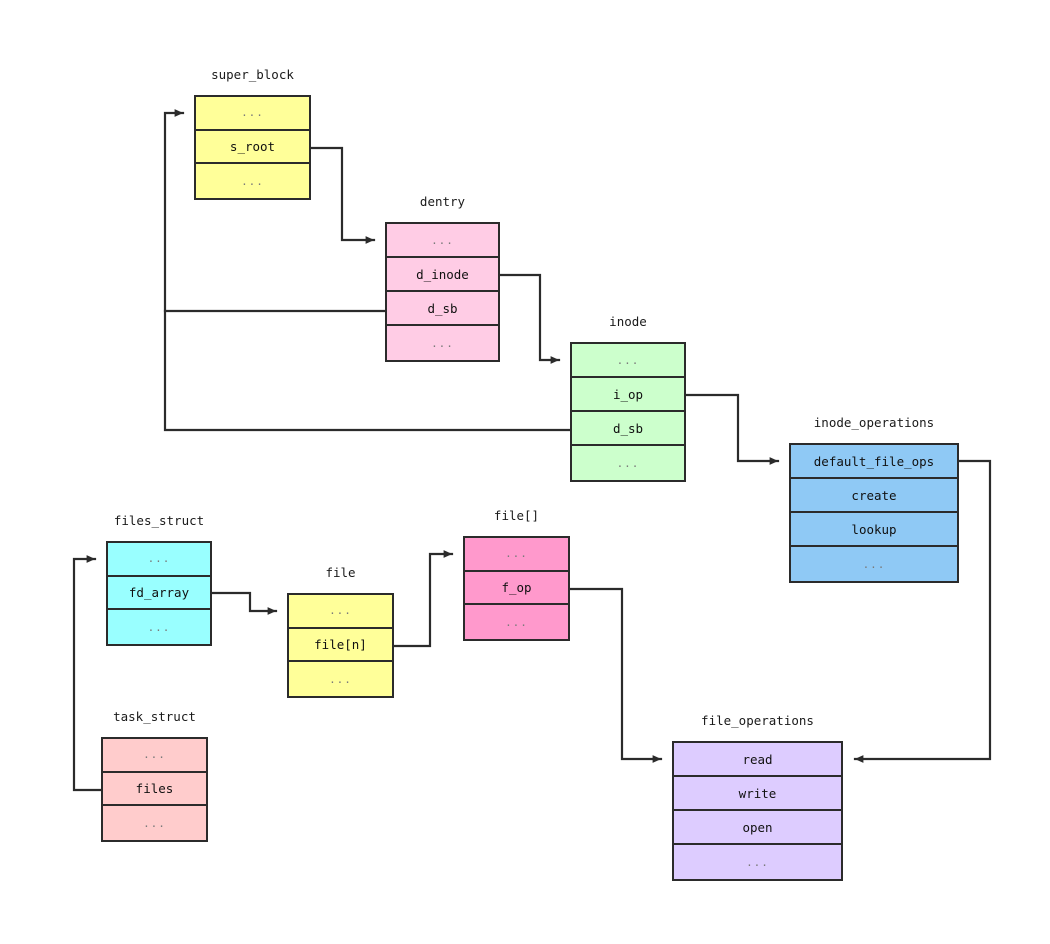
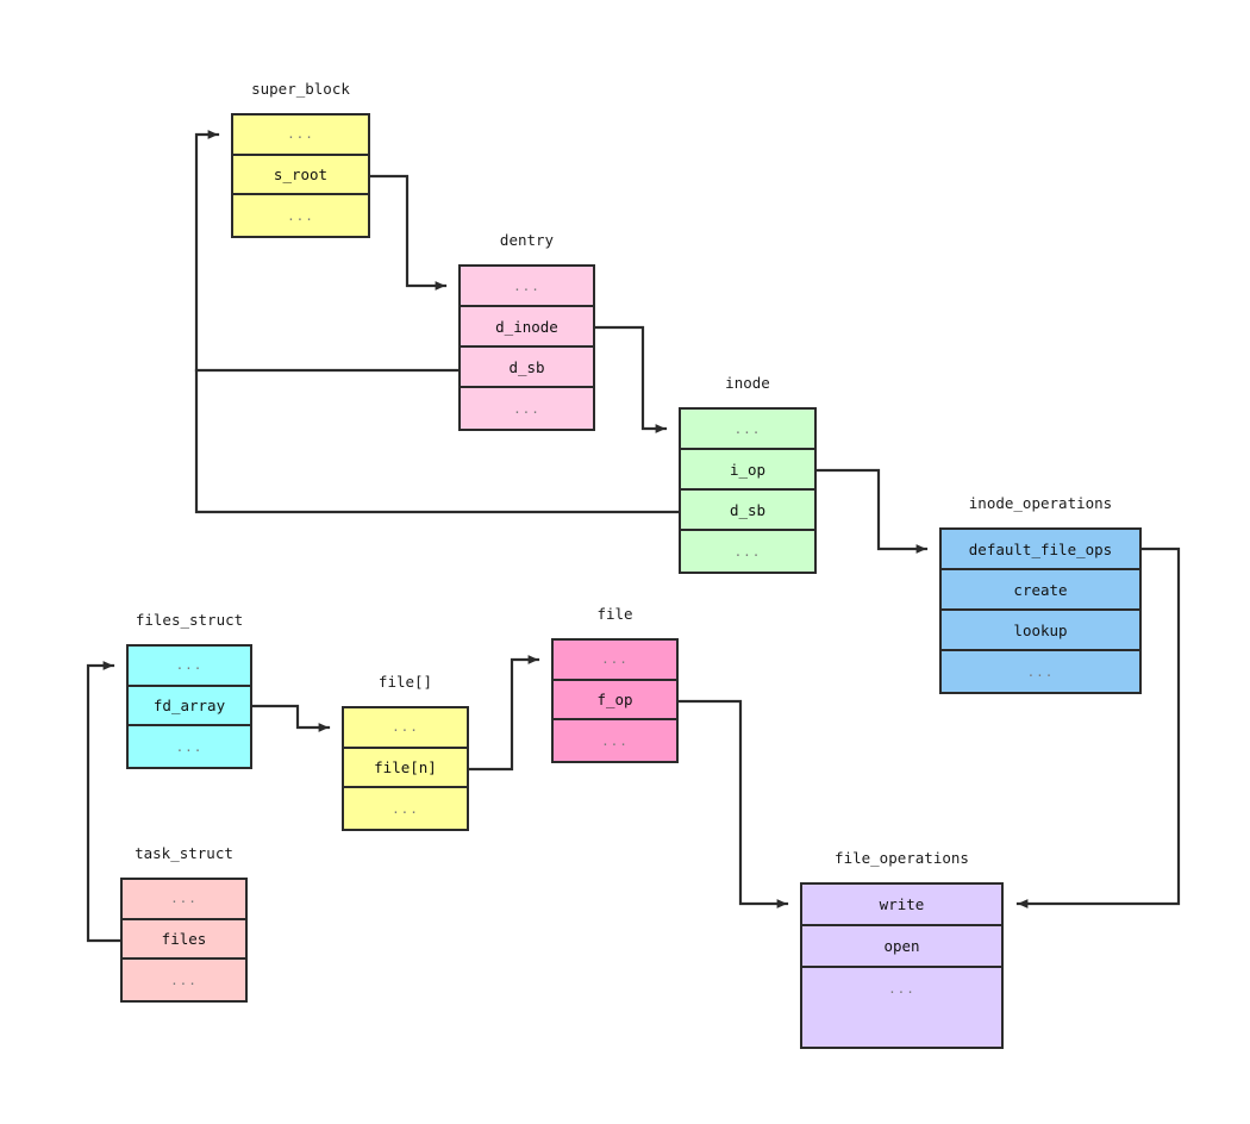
  super_block
  ...
  s_root
  ...
  dentry
  ...
  d_inode
  d_sb
  ...
  inode
  ...
  i_op
  d_sb
  ...
  inode_operations
  default_file_ops
  create
  lookup
  ...
  files_struct
  ...
  fd_array
  ...
- file
+ file[]
  ...
  file[n]
  ...
- file[]
+ file
  ...
  f_op
  ...
  task_struct
  ...
  files
  ...
  file_operations
- read
  write
  open
  ...
